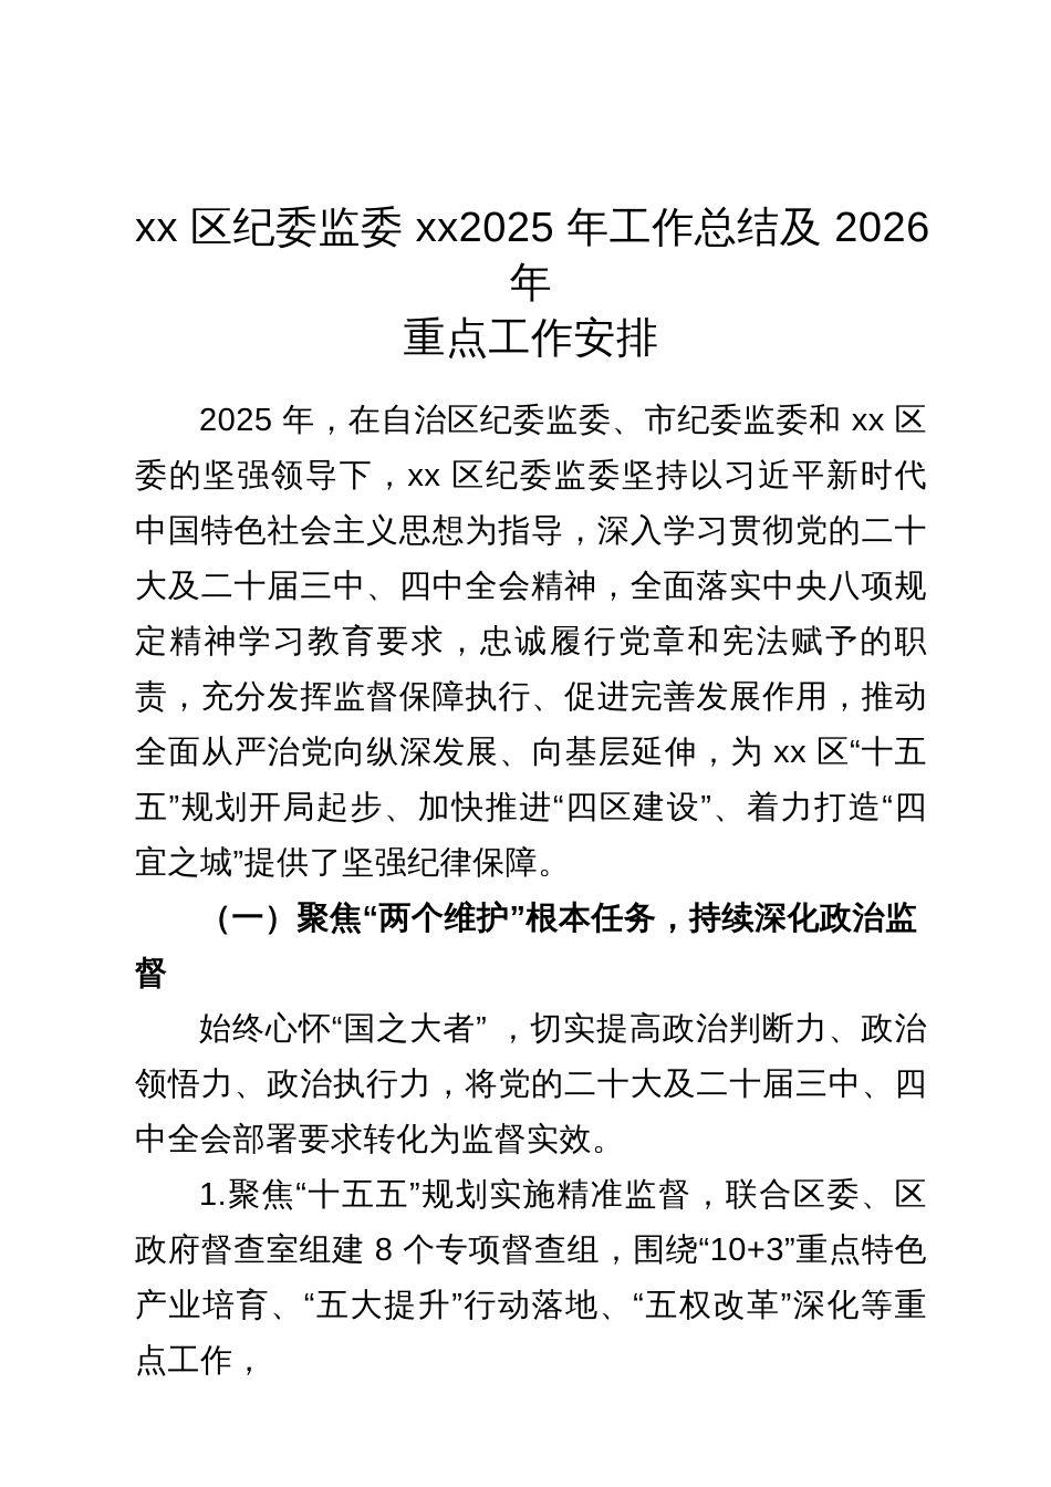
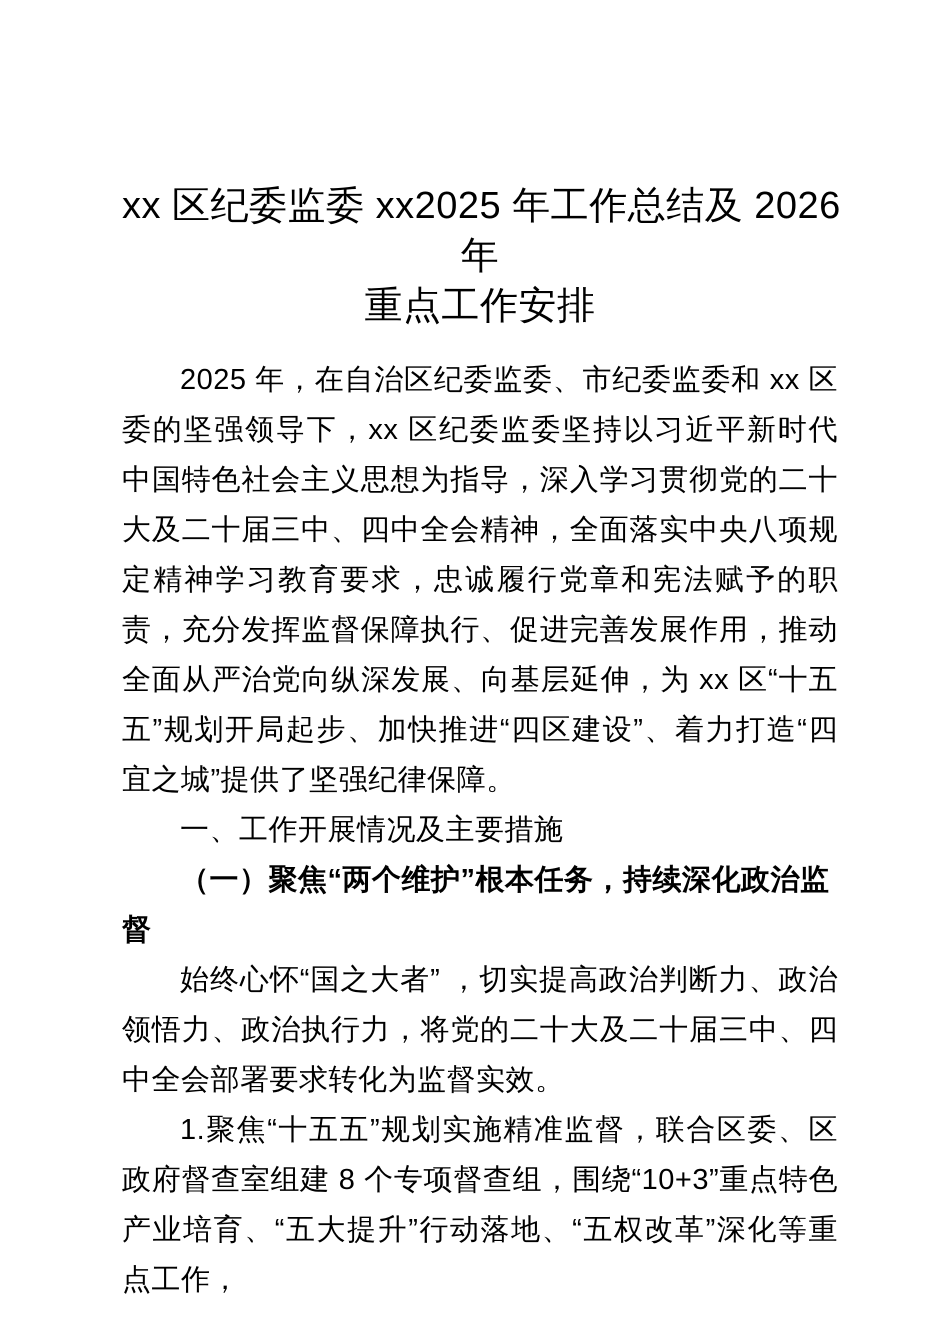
  xx 区纪委监委 xx2025 年工作总结及 2026
  年
  重点工作安排
  2025 年，在自治区纪委监委、市纪委监委和 xx 区委的坚强领导下，xx 区纪委监委坚持以习近平新时代中国特色社会主义思想为指导，深入学习贯彻党的二十大及二十届三中、四中全会精神，全面落实中央八项规定精神学习教育要求，忠诚履行党章和宪法赋予的职责，充分发挥监督保障执行、促进完善发展作用，推动全面从严治党向纵深发展、向基层延伸，为 xx 区“十五五”规划开局起步、加快推进“四区建设”、着力打造“四宜之城”提供了坚强纪律保障。
+ 一、工作开展情况及主要措施
  （一）聚焦“两个维护”根本任务，持续深化政治监督
  始终心怀“国之大者” ，切实提高政治判断力、政治领悟力、政治执行力，将党的二十大及二十届三中、四中全会部署要求转化为监督实效。
  1.聚焦“十五五”规划实施精准监督，联合区委、区政府督查室组建 8 个专项督查组，围绕“10+3”重点特色产业培育、“五大提升”行动落地、“五权改革”深化等重点工作，
